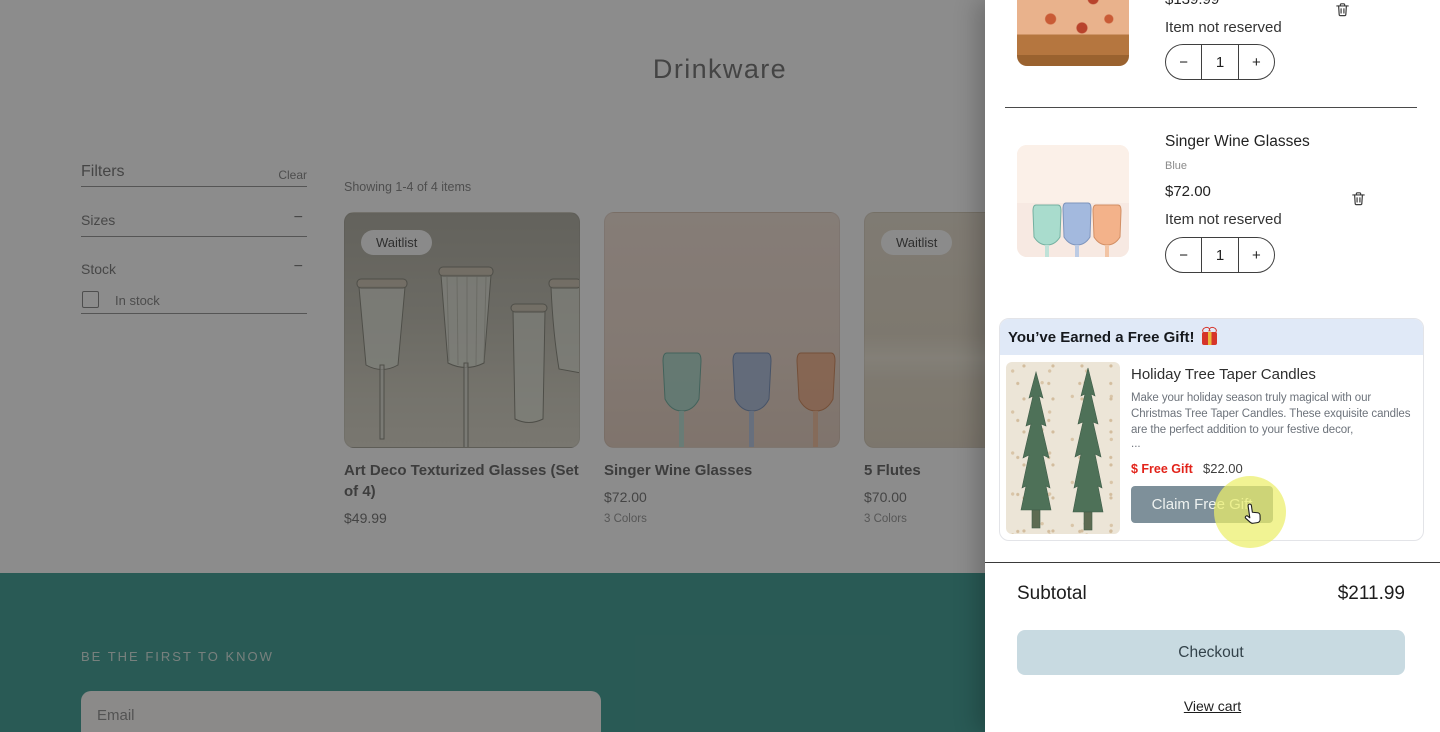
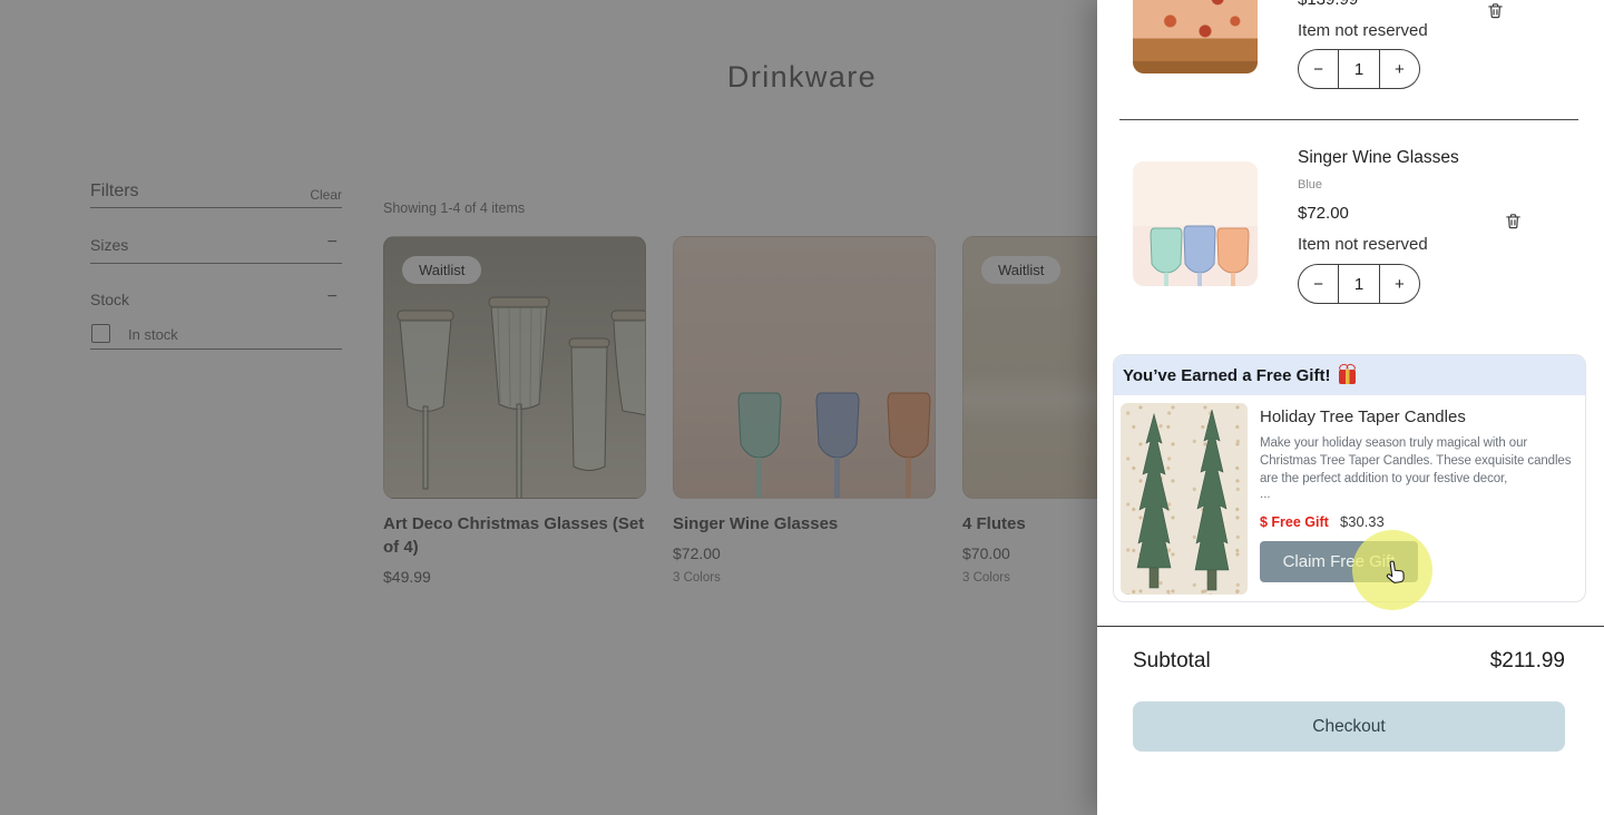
  Drinkware
  Filters
  Clear
  Sizes
  −
  Stock
  −
  In stock
  Showing 1-4 of 4 items
  Waitlist
- Art Deco Texturized Glasses (Set of 4)
+ Art Deco Christmas Glasses (Set of 4)
  $49.99
  Singer Wine Glasses
  $72.00
  3 Colors
  Waitlist
- 5 Flutes
+ 4 Flutes
  $70.00
  3 Colors
- BE THE FIRST TO KNOW
- Email
  Item not reserved
  −
  1
  +
  Singer Wine Glasses
  Blue
  $72.00
  Item not reserved
  −
  1
  +
  You’ve Earned a Free Gift!
  Holiday Tree Taper Candles
  Make your holiday season truly magical with our Christmas Tree Taper Candles. These exquisite candles are the perfect addition to your festive decor,
  ...
  $ Free Gift
- $22.00
+ $30.33
  Claim Free Gif
  Subtotal
  $211.99
  Checkout
- View cart
